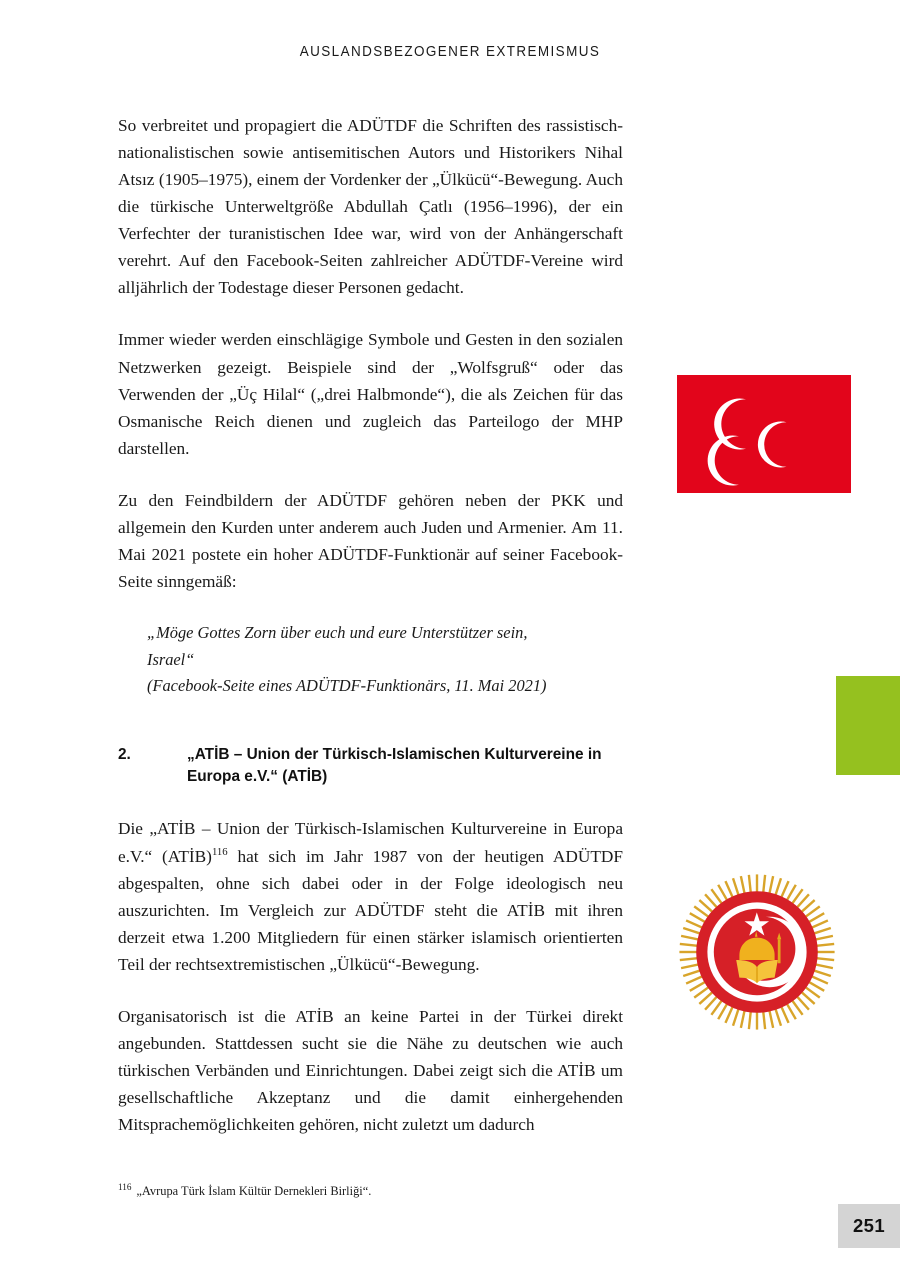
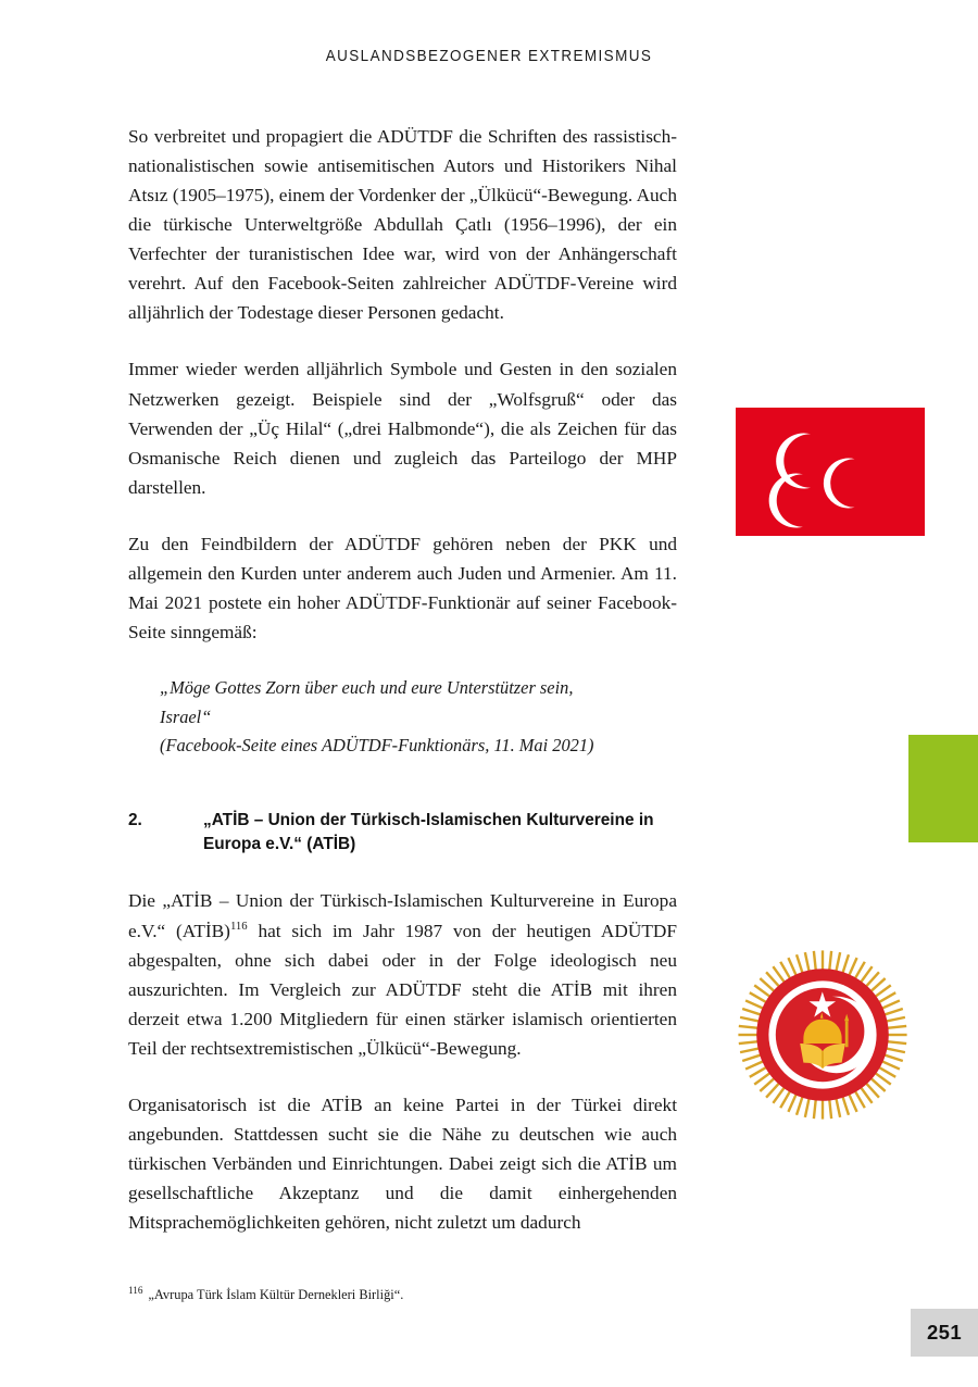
  AUSLANDSBEZOGENER EXTREMISMUS
  So verbreitet und propagiert die ADÜTDF die Schriften des rassistisch-nationalistischen sowie antisemitischen Autors und Historikers Nihal Atsız (1905–1975), einem der Vordenker der „Ülkücü“-Bewegung. Auch die türkische Unterweltgröße Abdullah Çatlı (1956–1996), der ein Verfechter der turanistischen Idee war, wird von der Anhängerschaft verehrt. Auf den Facebook-Seiten zahlreicher ADÜTDF-Vereine wird alljährlich der Todestage dieser Personen gedacht.
- Immer wieder werden einschlägige Symbole und Gesten in den sozialen Netzwerken gezeigt. Beispiele sind der „Wolfsgruß“ oder das Verwenden der „Üç Hilal“ („drei Halbmonde“), die als Zeichen für das Osmanische Reich dienen und zugleich das Parteilogo der MHP darstellen.
+ Immer wieder werden alljährlich Symbole und Gesten in den sozialen Netzwerken gezeigt. Beispiele sind der „Wolfsgruß“ oder das Verwenden der „Üç Hilal“ („drei Halbmonde“), die als Zeichen für das Osmanische Reich dienen und zugleich das Parteilogo der MHP darstellen.
  Zu den Feindbildern der ADÜTDF gehören neben der PKK und allgemein den Kurden unter anderem auch Juden und Armenier. Am 11. Mai 2021 postete ein hoher ADÜTDF-Funktionär auf seiner Facebook-Seite sinngemäß:
  „Möge Gottes Zorn über euch und eure Unterstützer sein,
  Israel“
  (Facebook-Seite eines ADÜTDF-Funktionärs, 11. Mai 2021)
  2.
  „ATİB – Union der Türkisch-Islamischen Kulturvereine in Europa e.V.“ (ATİB)
  Die „ATİB – Union der Türkisch-Islamischen Kulturvereine in Europa e.V.“ (ATİB)116 hat sich im Jahr 1987 von der heutigen ADÜTDF abgespalten, ohne sich dabei oder in der Folge ideologisch neu auszurichten. Im Vergleich zur ADÜTDF steht die ATİB mit ihren derzeit etwa 1.200 Mitgliedern für einen stärker islamisch orientierten Teil der rechtsextremistischen „Ülkücü“-Bewegung.
  Organisatorisch ist die ATİB an keine Partei in der Türkei direkt angebunden. Stattdessen sucht sie die Nähe zu deutschen wie auch türkischen Verbänden und Einrichtungen. Dabei zeigt sich die ATİB um gesellschaftliche Akzeptanz und die damit einhergehenden Mitsprachemöglichkeiten gehören, nicht zuletzt um dadurch
  116 „Avrupa Türk İslam Kültür Dernekleri Birliği“.
  251
